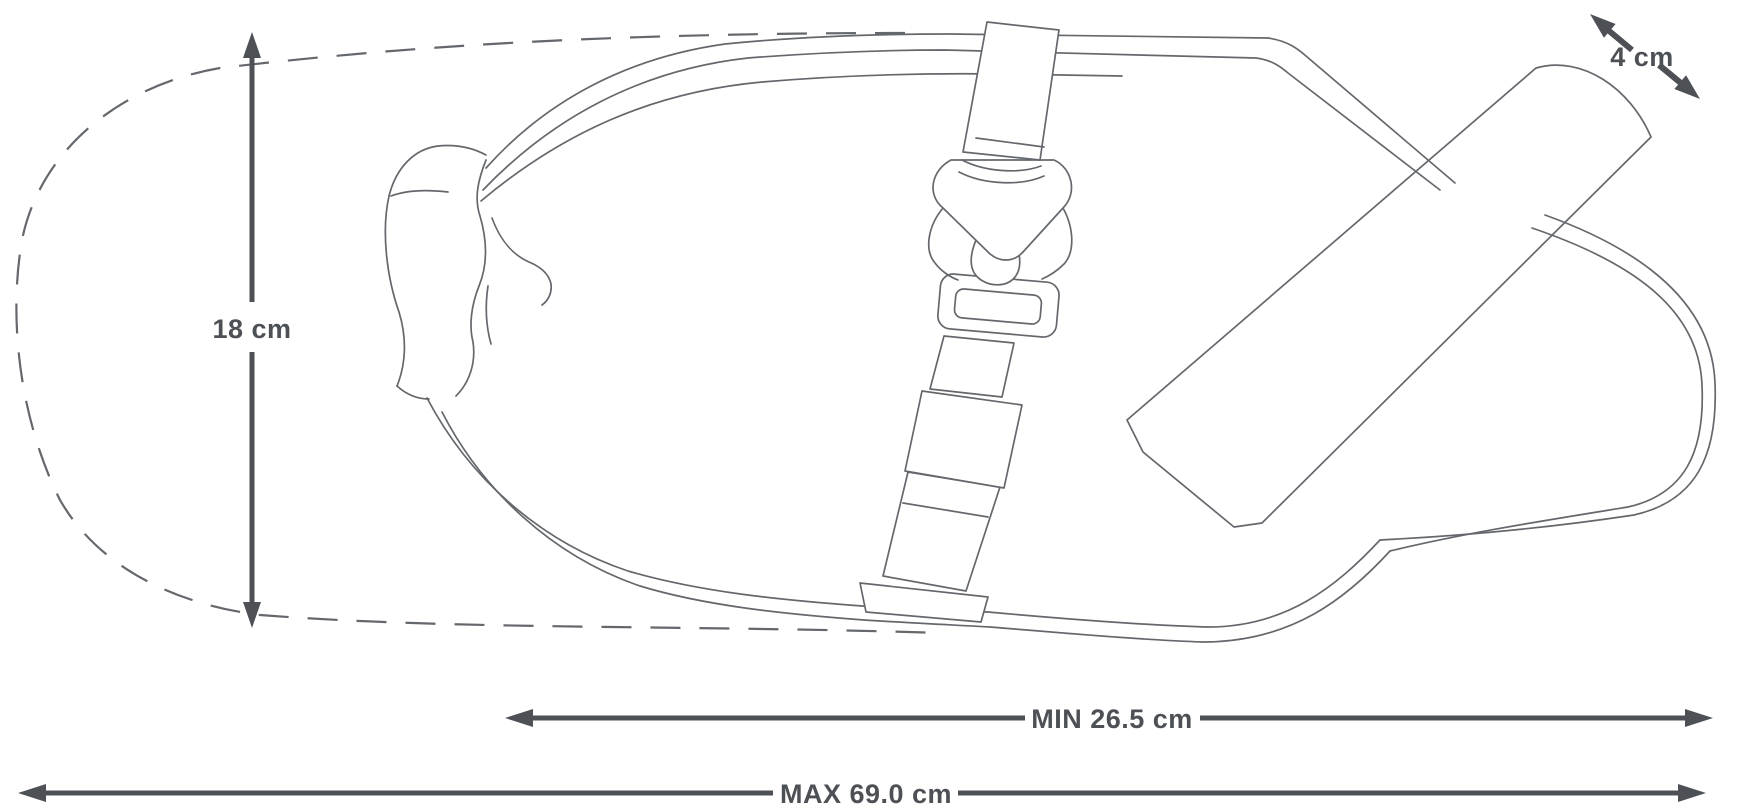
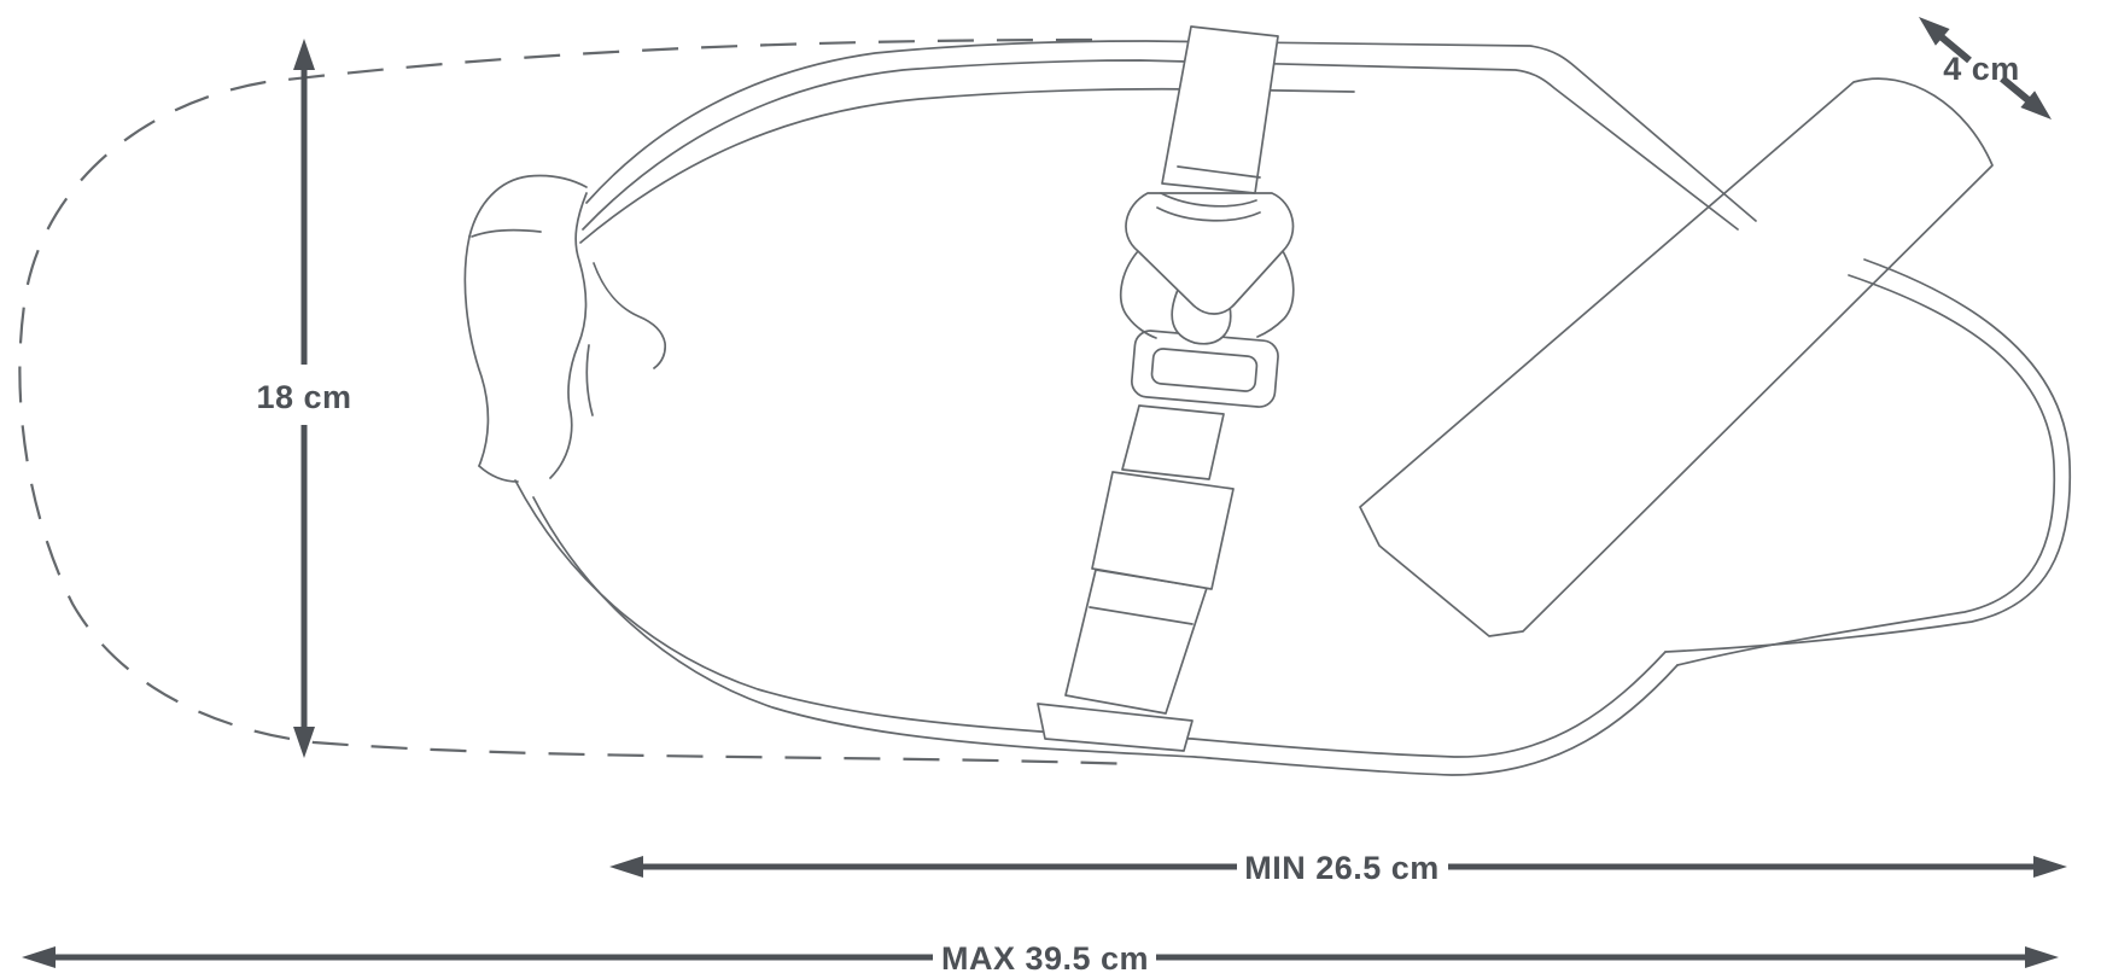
  18 cm
  4 cm
  MIN 26.5 cm
- MAX 69.0 cm
+ MAX 39.5 cm
